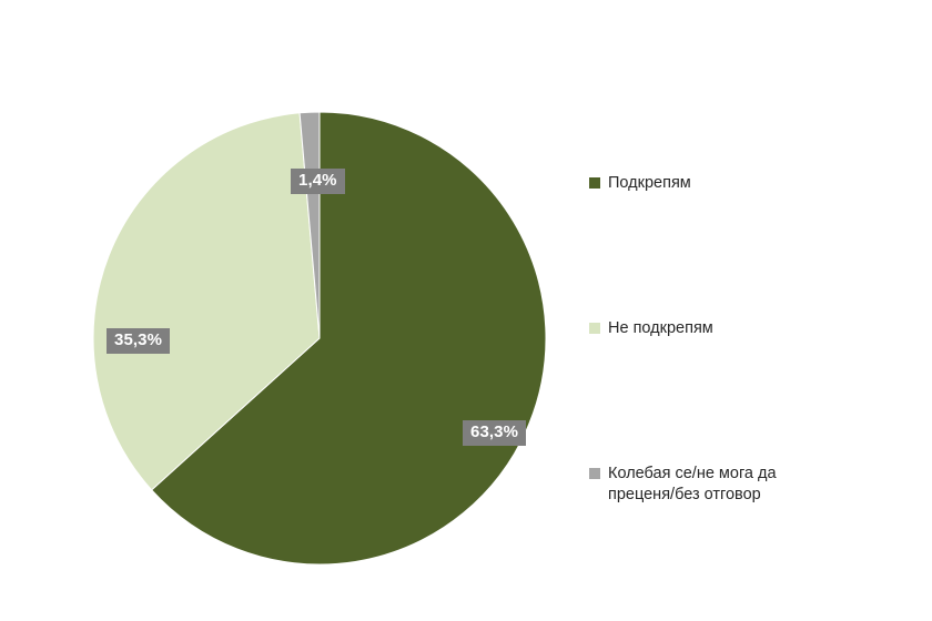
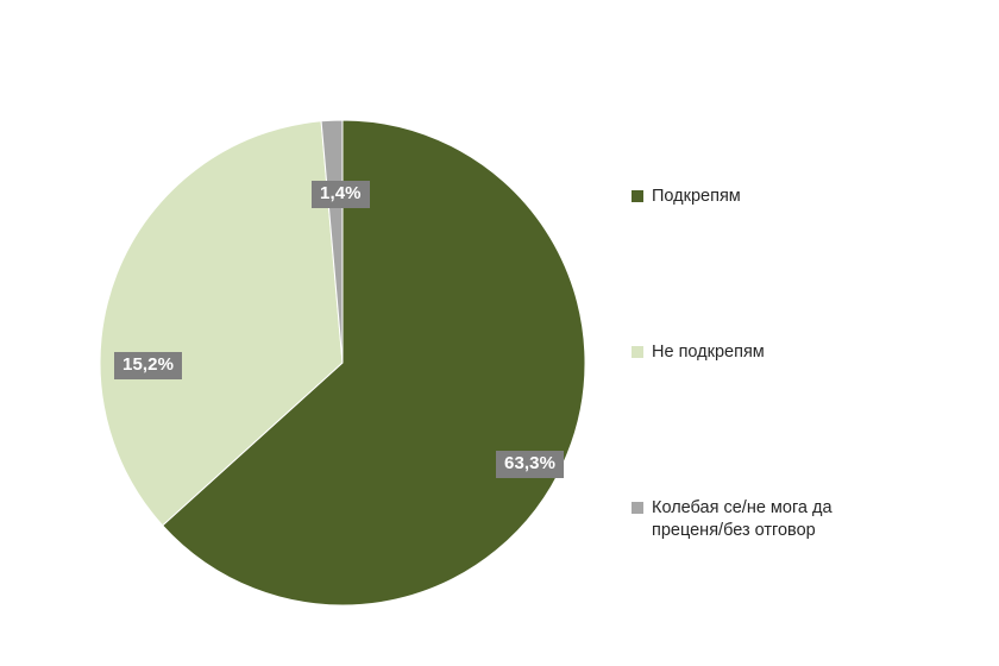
  63,3%
- 35,3%
+ 15,2%
  1,4%
  Подкрепям
  Не подкрепям
  Колебая се/не мога да преценя/без отговор
